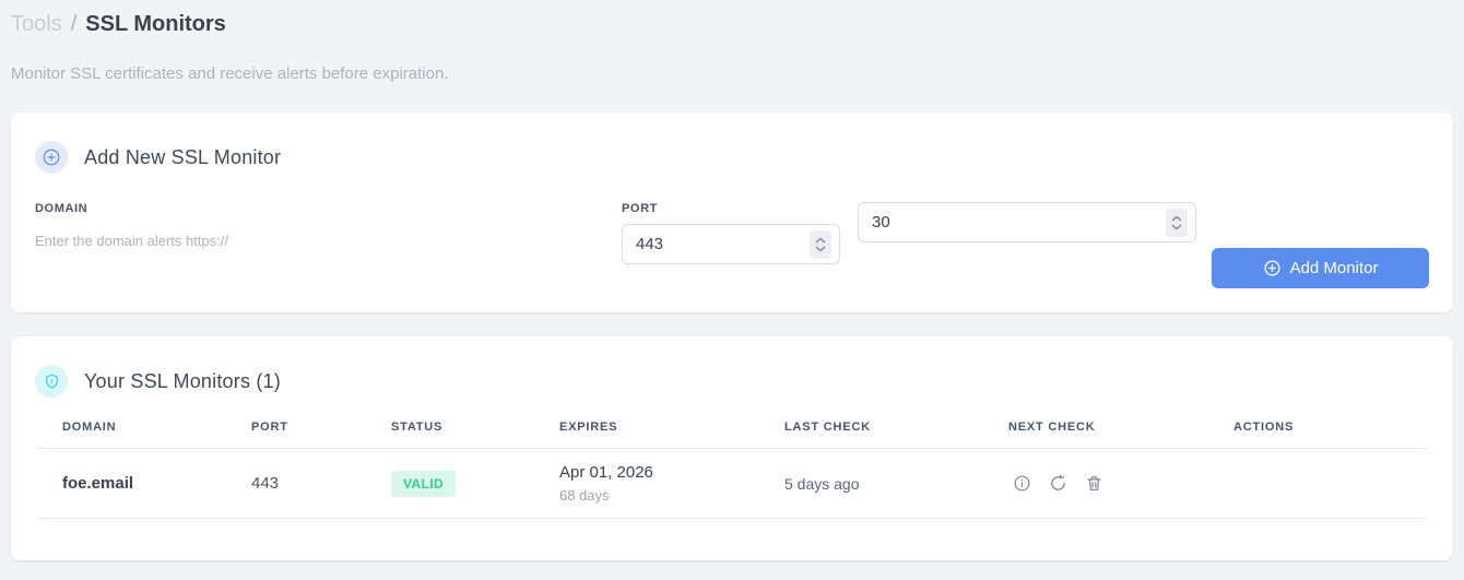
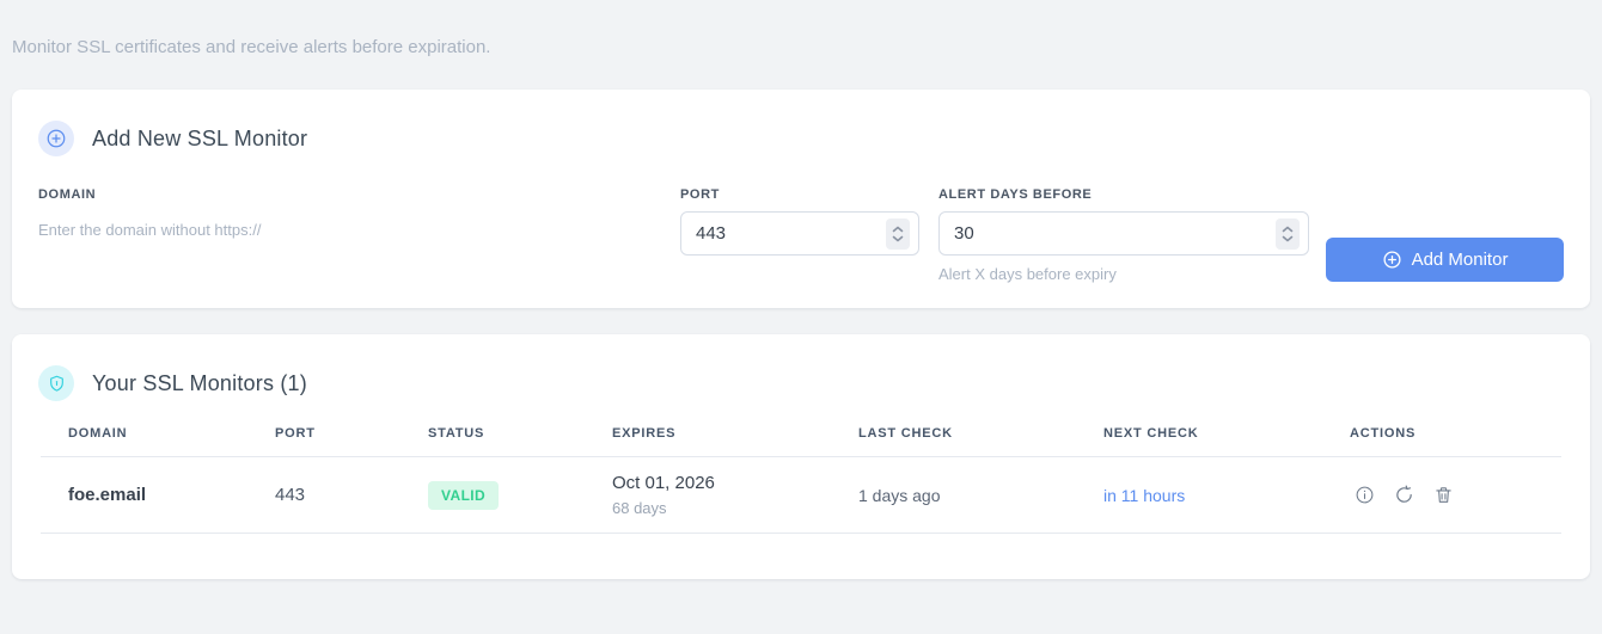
- Tools
- /
- SSL Monitors
  Monitor SSL certificates and receive alerts before expiration.
  Add New SSL Monitor
  DOMAIN
- Enter the domain alerts https://
+ Enter the domain without https://
  PORT
  443
+ ALERT DAYS BEFORE
  30
+ Alert X days before expiry
  Add Monitor
  Your SSL Monitors (1)
  DOMAIN
  PORT
  STATUS
  EXPIRES
  LAST CHECK
  NEXT CHECK
  ACTIONS
  foe.email
  443
  VALID
- Apr 01, 2026
+ Oct 01, 2026
  68 days
- 5 days ago
+ 1 days ago
+ in 11 hours
